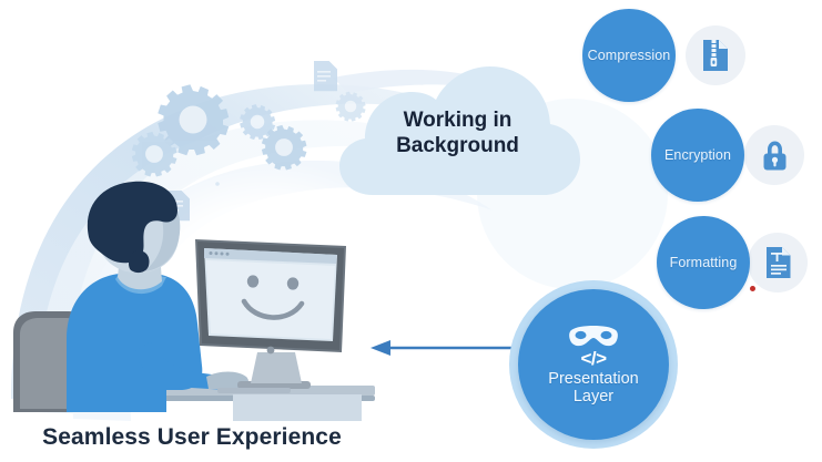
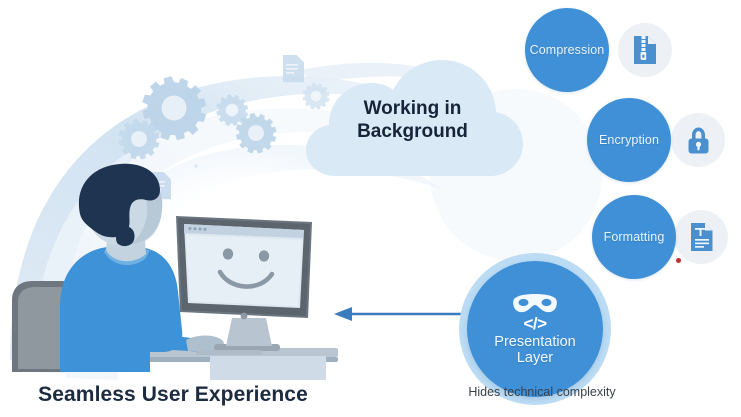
  Working in
  Background
  Compression
  Encryption
  Formatting
  </>
  Presentation
  Layer
  Seamless User Experience
+ Hides technical complexity
